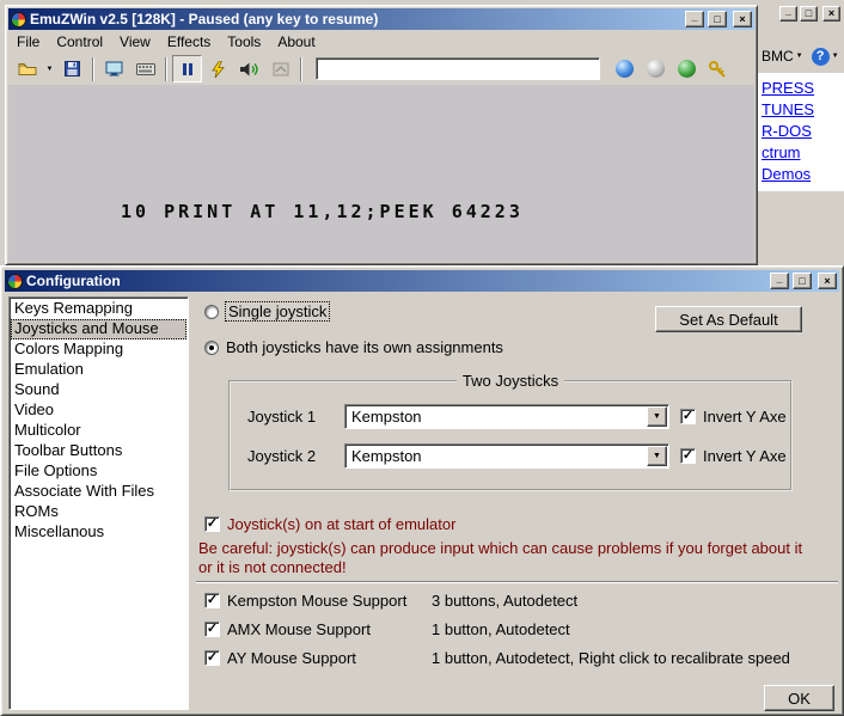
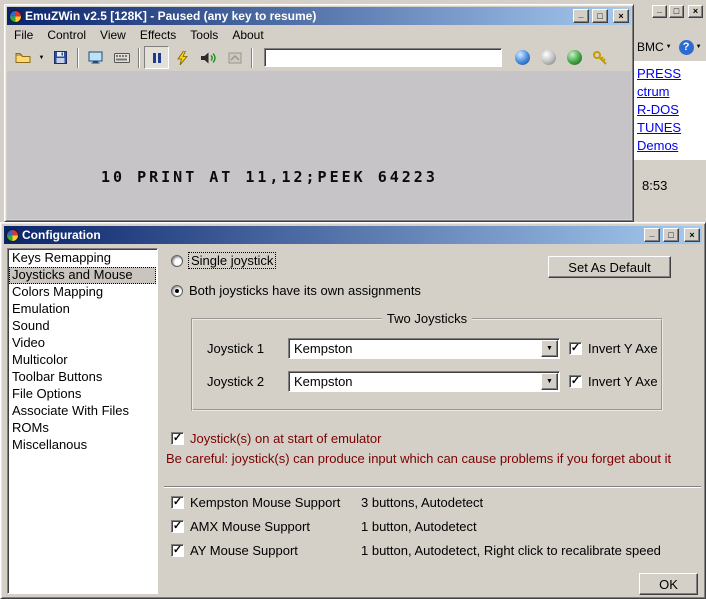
  _
  □
  ×
  ВМС
  ?
  PRESS
- TUNES
+ ctrum
  R-DOS
- ctrum
+ TUNES
  Demos
+ 8:53
  EmuZWin v2.5 [128K] - Paused (any key to resume)
  _
  □
  ×
  File
  Control
  View
  Effects
  Tools
  About
  10 PRINT AT 11,12;PEEK 64223
  Configuration
  _
  □
  ×
  Keys Remapping
  Joysticks and Mouse
  Colors Mapping
  Emulation
  Sound
  Video
  Multicolor
  Toolbar Buttons
  File Options
  Associate With Files
  ROMs
  Miscellanous
  Single joystick
  Set As Default
  Both joysticks have its own assignments
  Two Joysticks
  Joystick 1
  Kempston
  ✓
  Invert Y Axe
  Joystick 2
  Kempston
  ✓
  Invert Y Axe
  ✓
  Joystick(s) on at start of emulator
  Be careful: joystick(s) can produce input which can cause problems if you forget about it
- or it is not connected!
  ✓
  Kempston Mouse Support
  3 buttons, Autodetect
  ✓
  AMX Mouse Support
  1 button, Autodetect
  ✓
  AY Mouse Support
  1 button, Autodetect, Right click to recalibrate speed
  OK
